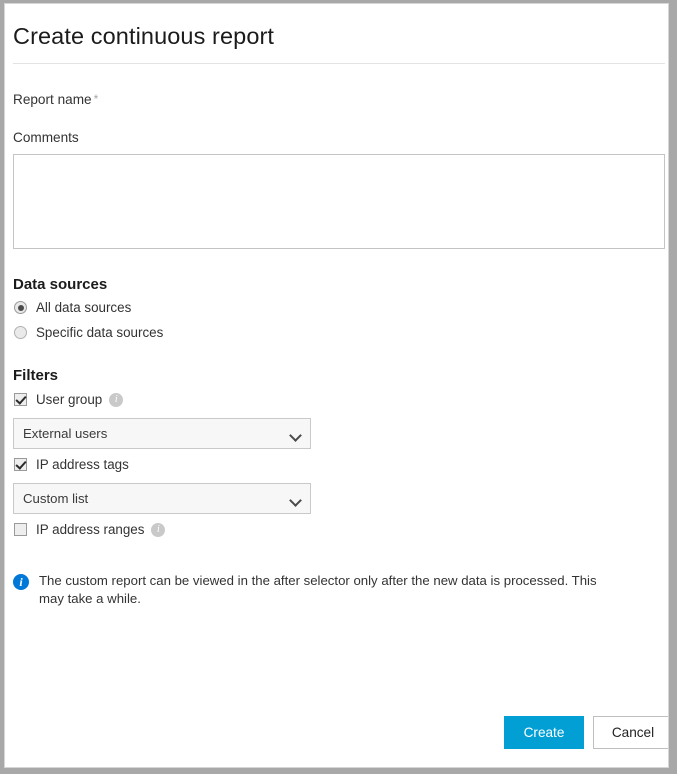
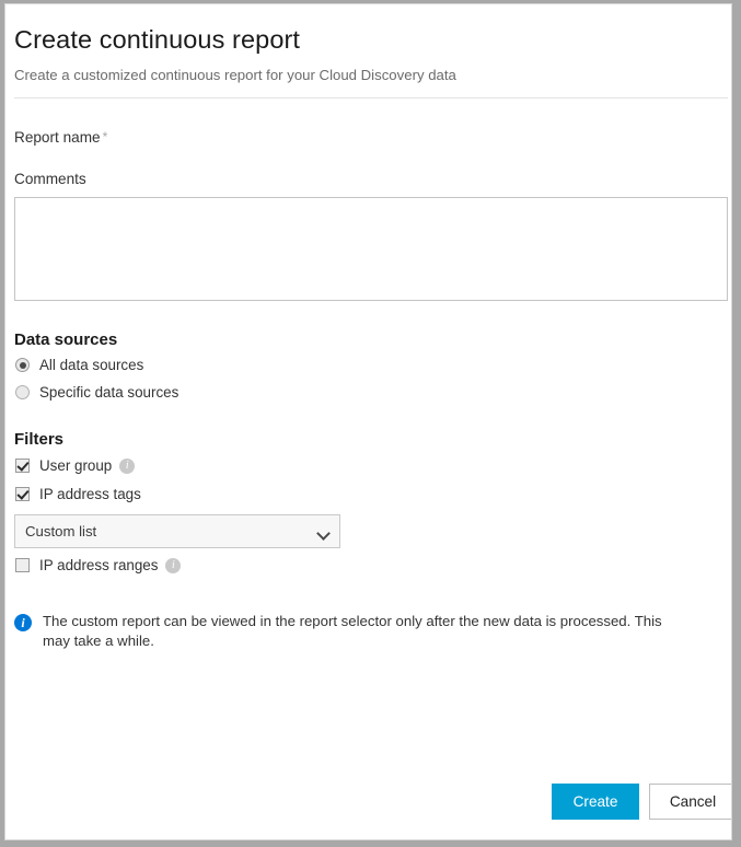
  Create continuous report
+ Create a customized continuous report for your Cloud Discovery data
  Report name *
  Comments
  Data sources
  All data sources
  Specific data sources
  Filters
  User group
- External users
  IP address tags
  Custom list
  IP address ranges
- The custom report can be viewed in the after selector only after the new data is processed. This may take a while.
+ The custom report can be viewed in the report selector only after the new data is processed. This may take a while.
  Create
  Cancel
